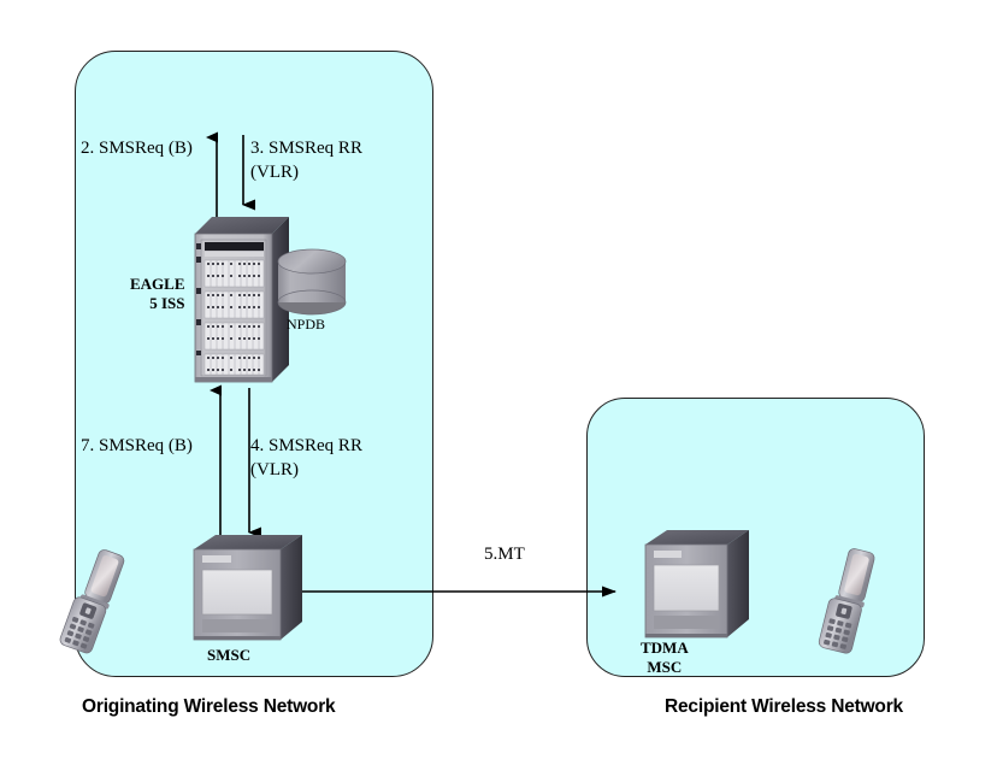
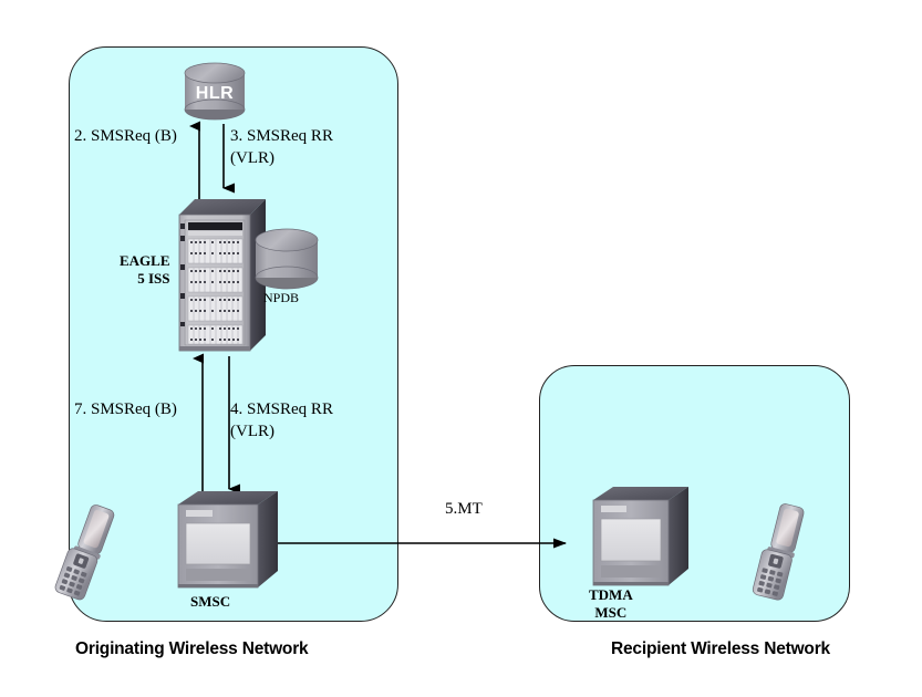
+ HLR
  2. SMSReq (B)
  3. SMSReq RR
  (VLR)
  7. SMSReq (B)
  4. SMSReq RR
  (VLR)
  5.MT
  EAGLE
  5 ISS
  NPDB
  SMSC
  TDMA
  MSC
  Originating Wireless Network
  Recipient Wireless Network
